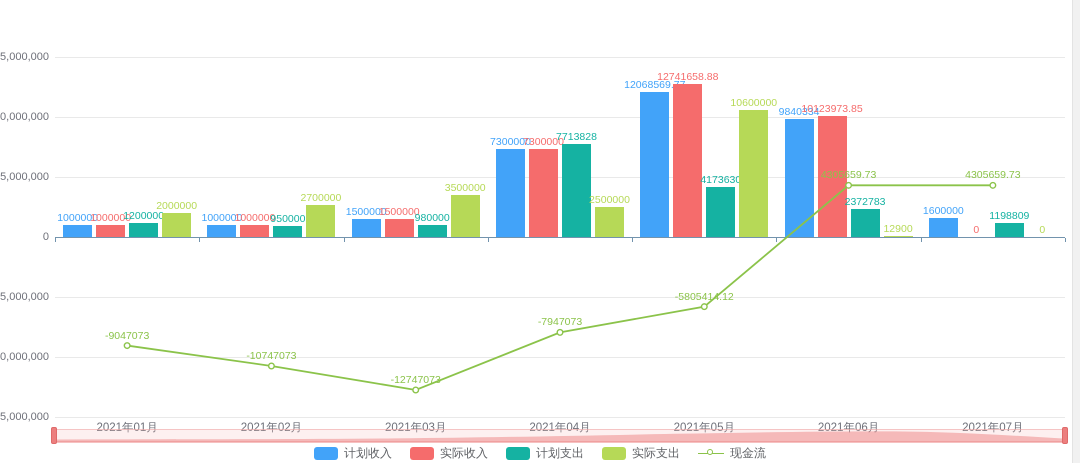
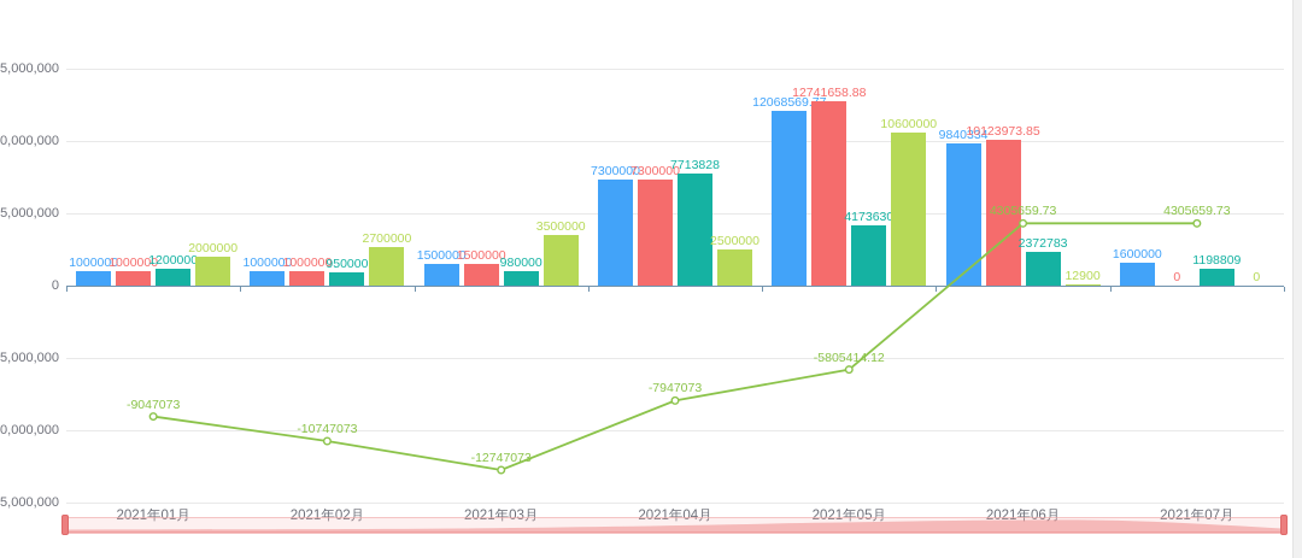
  5,000,000
  0,000,000
  5,000,000
  0
  5,000,000
  0,000,000
  5,000,000
  2021年01月
  2021年02月
  2021年03月
  2021年04月
  2021年05月
  2021年06月
  2021年07月
  1000000
  1000000
  1500000
  7300000
  12068569.
  9840334
  1600000
  1000000
  1000000
  1500000
  7300000
  12741658.88
  10123973.85
  0
  120000
  950000
  980000
  7713828
  417363
  2372783
  1198809
  2000000
  2700000
  3500000
  2500000
  10600000
  12900
  0
  -9047073
  -10747073
  -12747073
  -7947073
  -5805414.12
  4305659.73
  4305659.73
- 计划收入
- 实际收入
- 计划支出
- 实际支出
- 现金流
